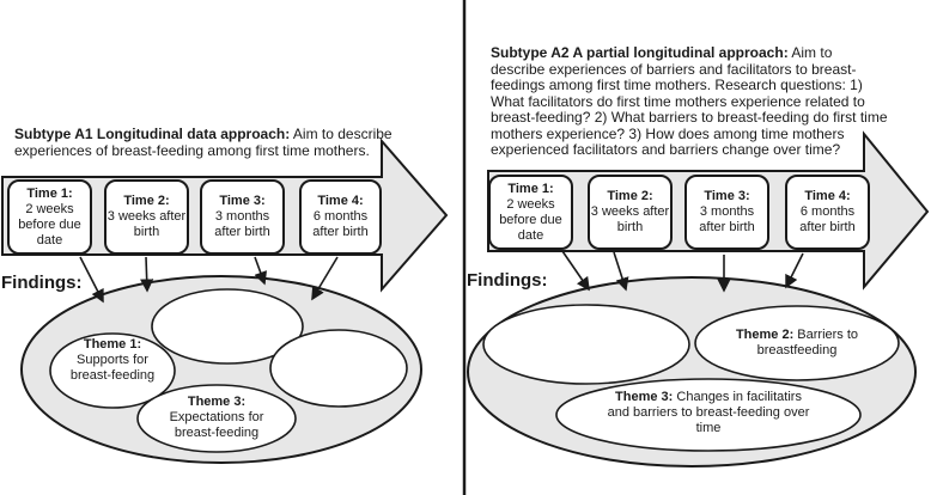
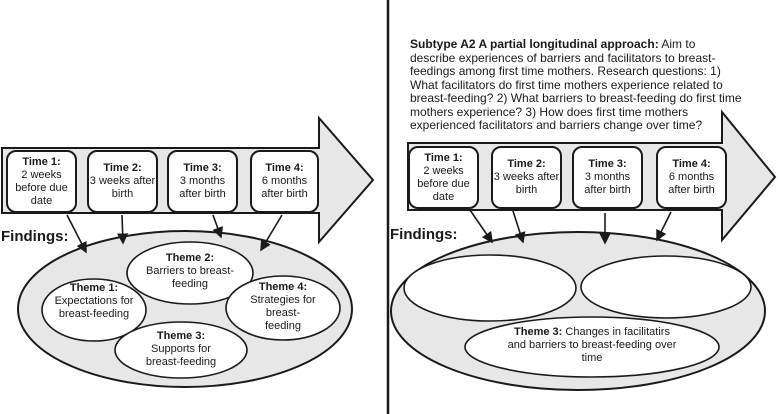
- Subtype A1 Longitudinal data approach: Aim to describe experiences of breast-feeding among first time mothers.
  Time 1:
  2 weeks before due date
  Time 2:
  3 weeks after birth
  Time 3:
  3 months after birth
  Time 4:
  6 months after birth
  Findings:
  Theme 1:
- Supports for breast-feeding
+ Expectations for breast-feeding
+ Theme 2:
+ Barriers to breast-feeding
  Theme 3:
- Expectations for breast-feeding
+ Supports for breast-feeding
+ Theme 4:
+ Strategies for breast-feeding
- Subtype A2 A partial longitudinal approach: Aim to describe experiences of barriers and facilitators to breast-feedings among first time mothers. Research questions: 1) What facilitators do first time mothers experience related to breast-feeding? 2) What barriers to breast-feeding do first time mothers experience? 3) How does among time mothers experienced facilitators and barriers change over time?
+ Subtype A2 A partial longitudinal approach: Aim to describe experiences of barriers and facilitators to breast-feedings among first time mothers. Research questions: 1) What facilitators do first time mothers experience related to breast-feeding? 2) What barriers to breast-feeding do first time mothers experience? 3) How does first time mothers experienced facilitators and barriers change over time?
  Time 1:
  2 weeks before due date
  Time 2:
  3 weeks after birth
  Time 3:
  3 months after birth
  Time 4:
  6 months after birth
  Findings:
- Theme 2: Barriers to breastfeeding
  Theme 3: Changes in facilitatirs and barriers to breast-feeding over time
